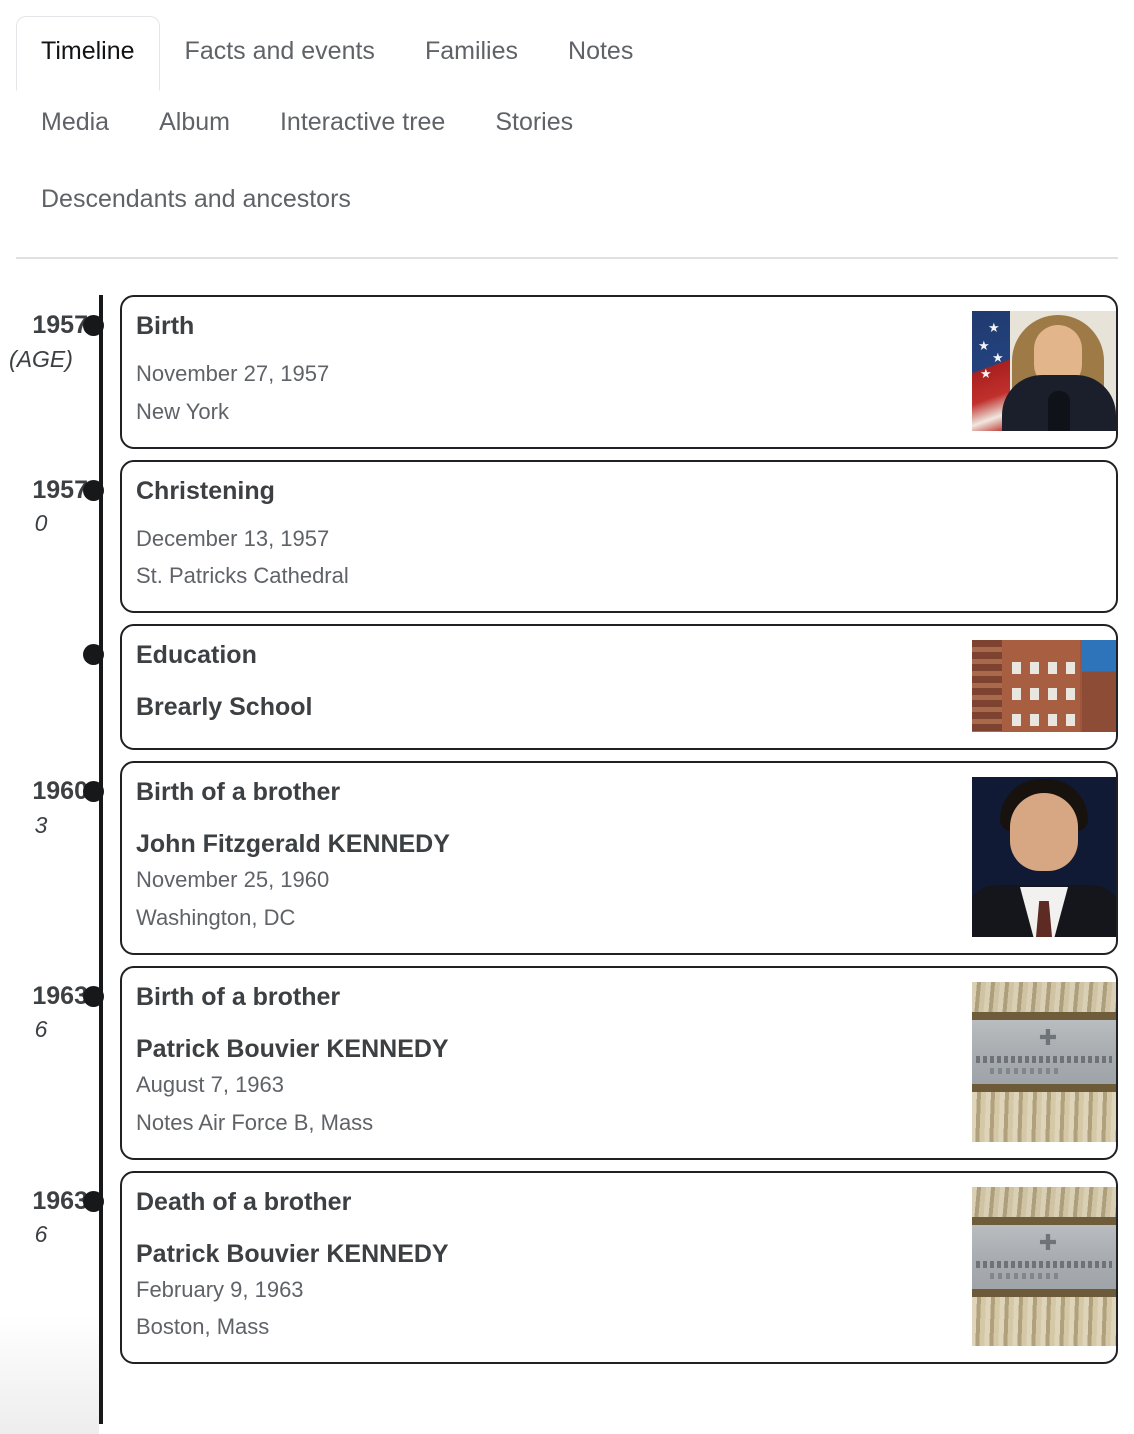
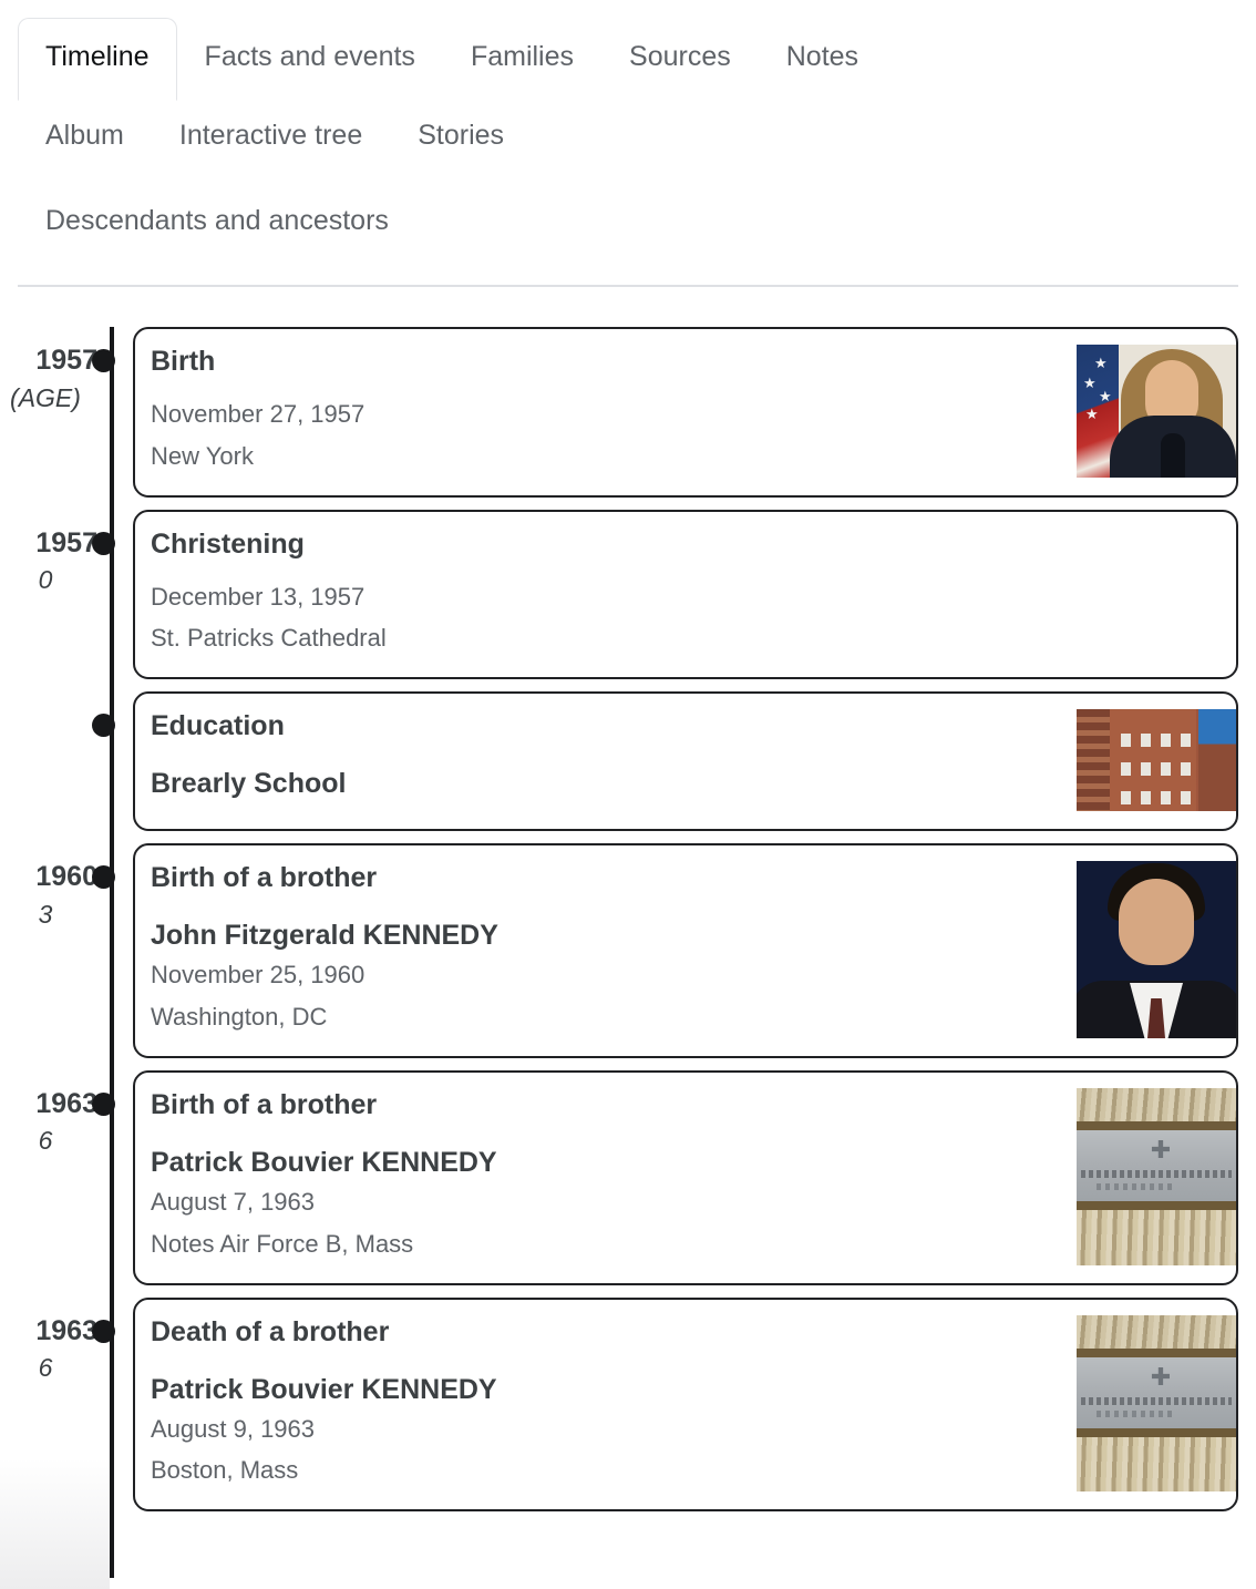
  Timeline
  Facts and events
  Families
+ Sources
  Notes
- Media
  Album
  Interactive tree
  Stories
  Descendants and ancestors
  1957
  (AGE)
  Birth
  November 27, 1957
  New York
  ★
  ★
  ★
  ★
  1957
  0
  Christening
  December 13, 1957
  St. Patricks Cathedral
  Education
  Brearly School
  1960
  3
  Birth of a brother
  John Fitzgerald KENNEDY
  November 25, 1960
  Washington, DC
  1963
  6
  Birth of a brother
  Patrick Bouvier KENNEDY
  August 7, 1963
  Notes Air Force B, Mass
  ✚
  1963
  6
  Death of a brother
  Patrick Bouvier KENNEDY
- February 9, 1963
+ August 9, 1963
  Boston, Mass
  ✚
